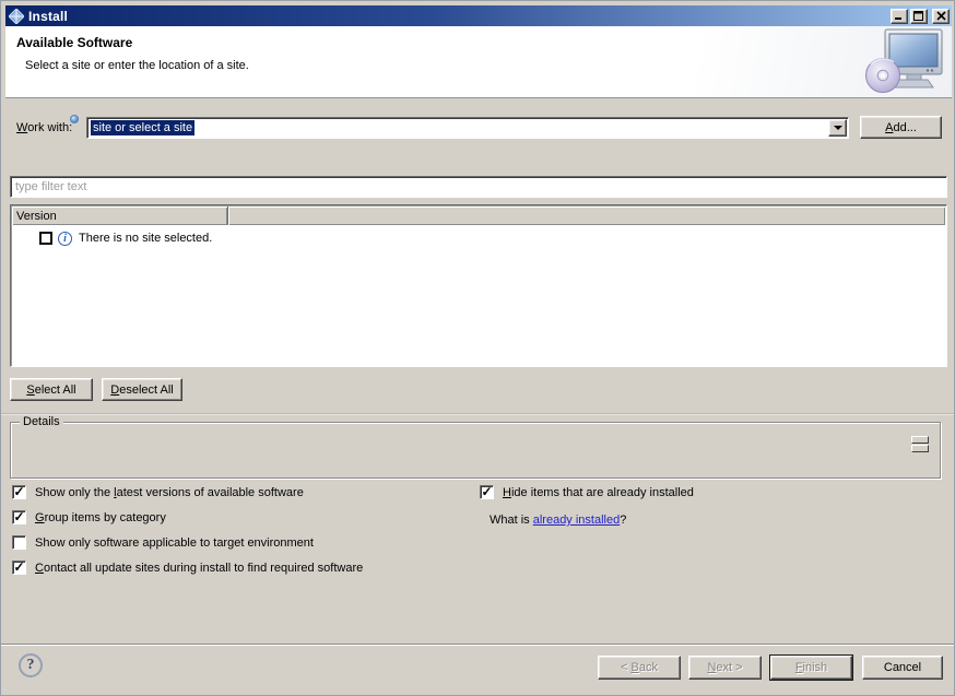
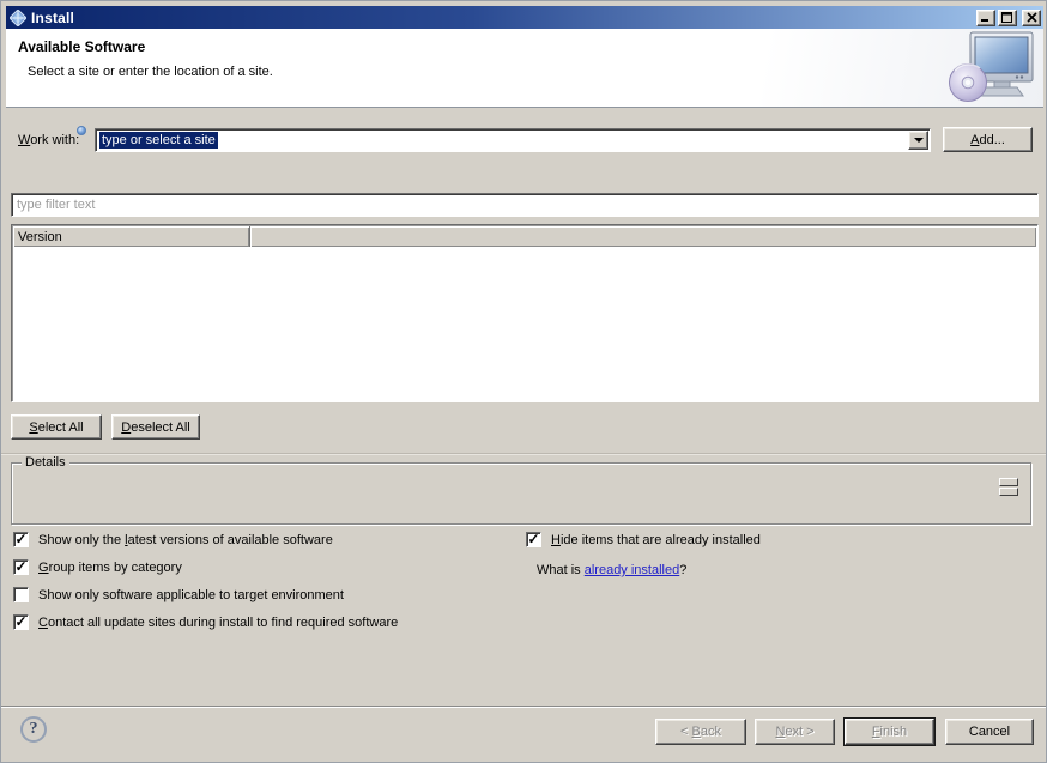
  Install
  Available Software
  Select a site or enter the location of a site.
  Work with:
- site or select a site
+ type or select a site
  Add...
  type filter text
  Version
- i
- There is no site selected.
  Select All
  Deselect All
  Details
  ✓
  Show only the latest versions of available software
  ✓
  Group items by category
  Show only software applicable to target environment
  ✓
  Contact all update sites during install to find required software
  ✓
  Hide items that are already installed
  What is already installed?
  ?
  < Back
  Next >
  Finish
  Cancel
